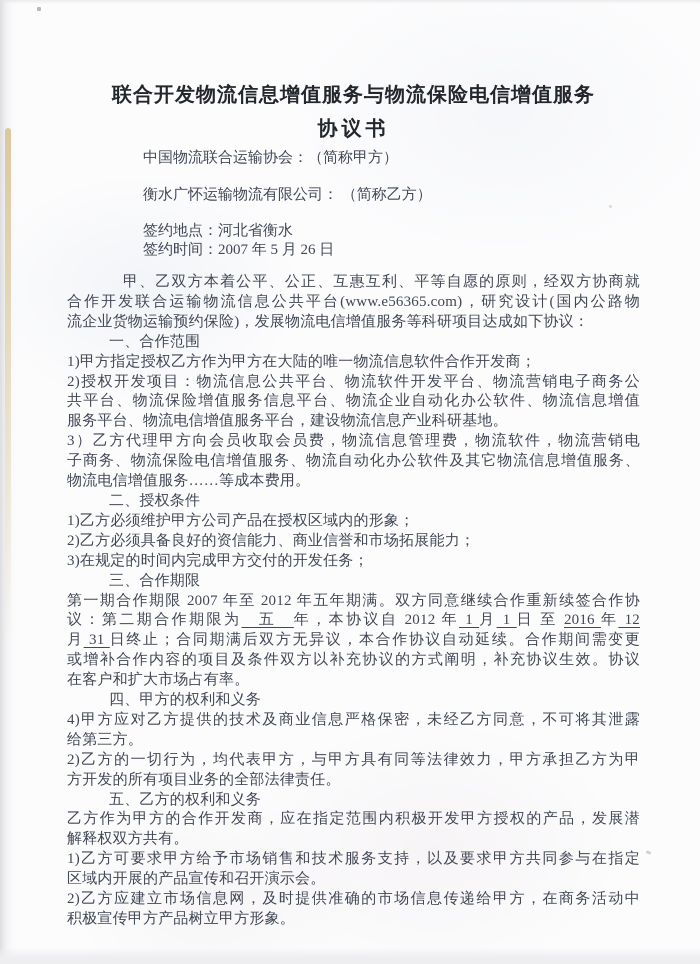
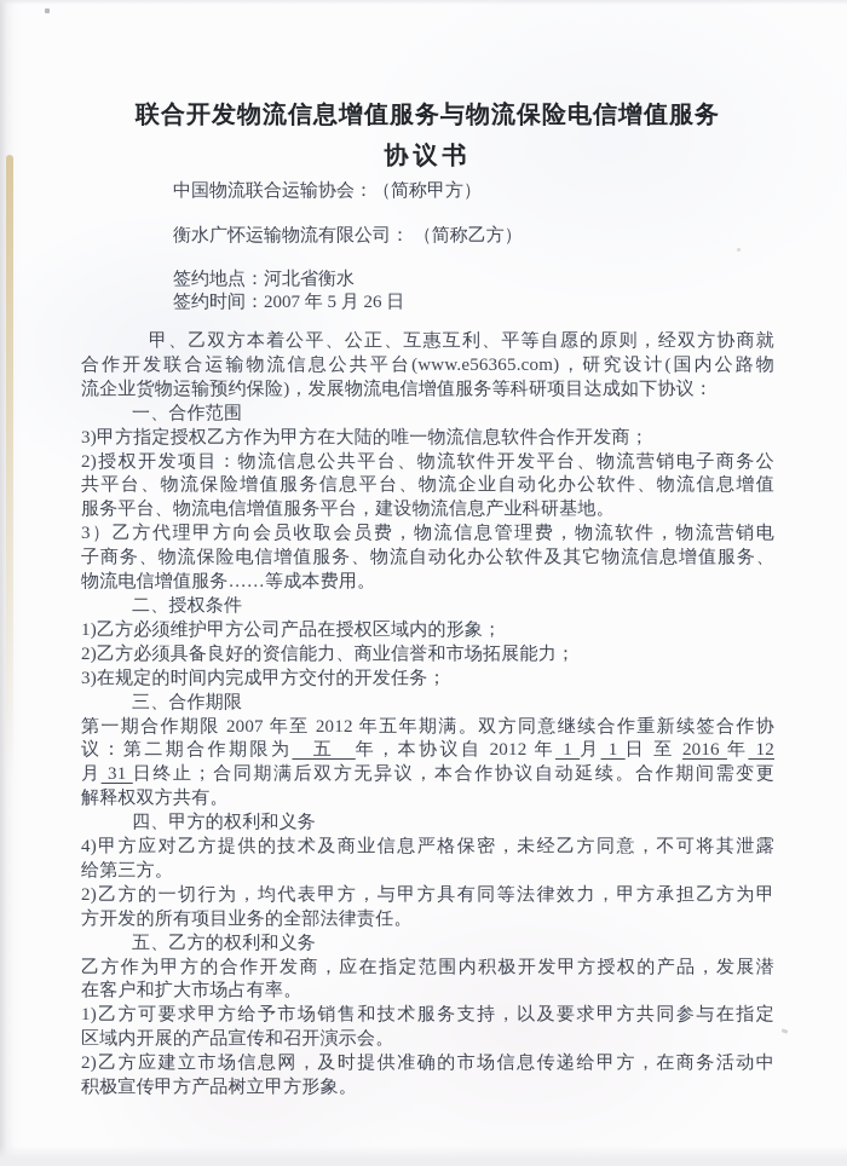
  联合开发物流信息增值服务与物流保险电信增值服务
  协议书
  中国物流联合运输协会：（简称甲方）
  衡水广怀运输物流有限公司： （简称乙方）
  签约地点：河北省衡水
  签约时间：2007 年 5 月 26 日
  甲、乙双方本着公平、公正、互惠互利、平等自愿的原则，经双方协商就
  合作开发联合运输物流信息公共平台(www.e56365.com)，研究设计(国内公路物
  流企业货物运输预约保险)，发展物流电信增值服务等科研项目达成如下协议：
  一、合作范围
- 1)甲方指定授权乙方作为甲方在大陆的唯一物流信息软件合作开发商；
+ 3)甲方指定授权乙方作为甲方在大陆的唯一物流信息软件合作开发商；
  2)授权开发项目：物流信息公共平台、物流软件开发平台、物流营销电子商务公
  共平台、物流保险增值服务信息平台、物流企业自动化办公软件、物流信息增值
  服务平台、物流电信增值服务平台，建设物流信息产业科研基地。
  3）乙方代理甲方向会员收取会员费，物流信息管理费，物流软件，物流营销电
  子商务、物流保险电信增值服务、物流自动化办公软件及其它物流信息增值服务、
  物流电信增值服务……等成本费用。
  二、授权条件
  1)乙方必须维护甲方公司产品在授权区域内的形象；
  2)乙方必须具备良好的资信能力、商业信誉和市场拓展能力；
  3)在规定的时间内完成甲方交付的开发任务；
  三、合作期限
  第一期合作期限 2007 年至 2012 年五年期满。双方同意继续合作重新续签合作协
  议：第二期合作期限为 五 年，本协议自 2012 年 1 月 1 日 至 2016 年 12
  月 31 日终止；合同期满后双方无异议，本合作协议自动延续。合作期间需变更
- 或增补合作内容的项目及条件双方以补充协议的方式阐明，补充协议生效。协议
- 在客户和扩大市场占有率。
+ 解释权双方共有。
  四、甲方的权利和义务
  4)甲方应对乙方提供的技术及商业信息严格保密，未经乙方同意，不可将其泄露
  给第三方。
  2)乙方的一切行为，均代表甲方，与甲方具有同等法律效力，甲方承担乙方为甲
  方开发的所有项目业务的全部法律责任。
  五、乙方的权利和义务
  乙方作为甲方的合作开发商，应在指定范围内积极开发甲方授权的产品，发展潜
- 解释权双方共有。
+ 在客户和扩大市场占有率。
  1)乙方可要求甲方给予市场销售和技术服务支持，以及要求甲方共同参与在指定
  区域内开展的产品宣传和召开演示会。
  2)乙方应建立市场信息网，及时提供准确的市场信息传递给甲方，在商务活动中
  积极宣传甲方产品树立甲方形象。
